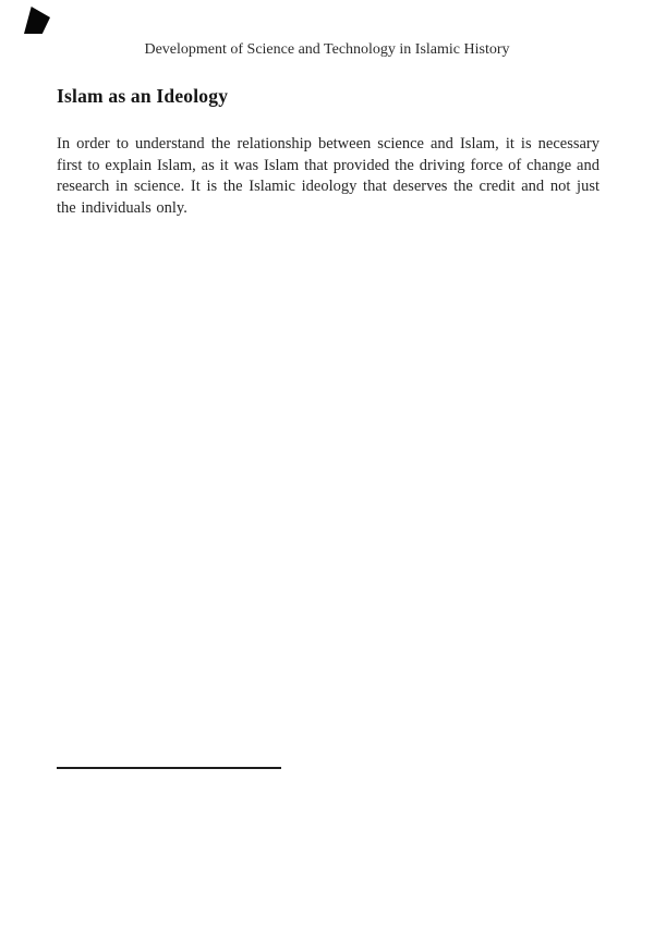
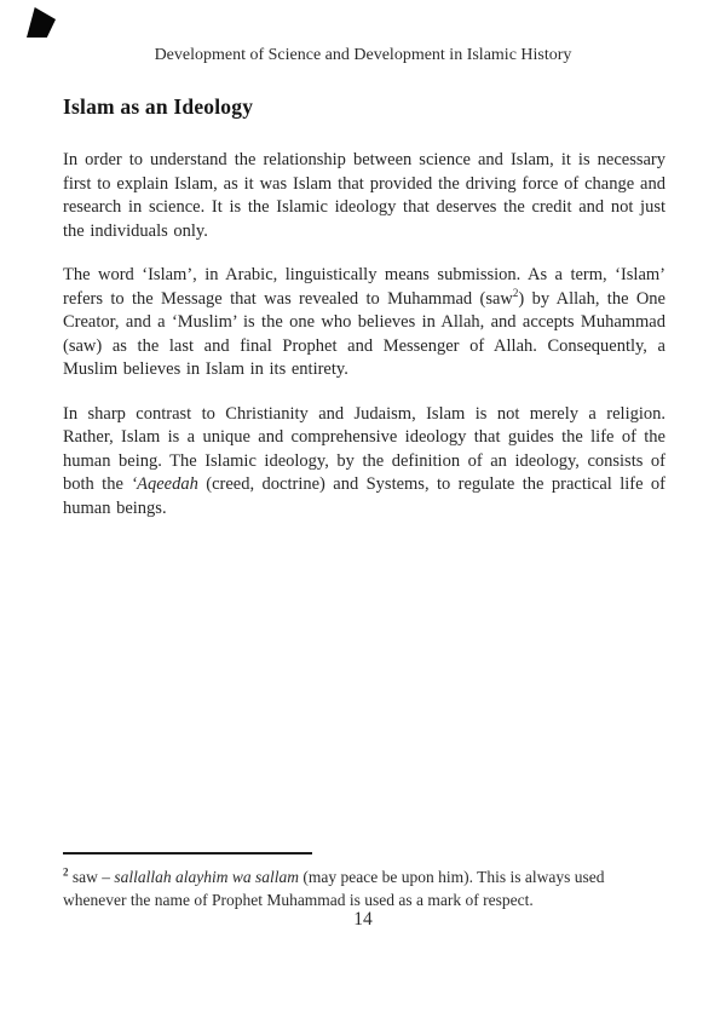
- Development of Science and Technology in Islamic History
+ Development of Science and Development in Islamic History
  Islam as an Ideology
  In order to understand the relationship between science and Islam, it is necessary first to explain Islam, as it was Islam that provided the driving force of change and research in science. It is the Islamic ideology that deserves the credit and not just the individuals only.
+ The word ‘Islam’, in Arabic, linguistically means submission. As a term, ‘Islam’ refers to the Message that was revealed to Muhammad (saw2) by Allah, the One Creator, and a ‘Muslim’ is the one who believes in Allah, and accepts Muhammad (saw) as the last and final Prophet and Messenger of Allah. Consequently, a Muslim believes in Islam in its entirety.
+ In sharp contrast to Christianity and Judaism, Islam is not merely a religion. Rather, Islam is a unique and comprehensive ideology that guides the life of the human being. The Islamic ideology, by the definition of an ideology, consists of both the ‘Aqeedah (creed, doctrine) and Systems, to regulate the practical life of human beings.
+ 2 saw – sallallah alayhim wa sallam (may peace be upon him). This is always used whenever the name of Prophet Muhammad is used as a mark of respect.
+ 14
